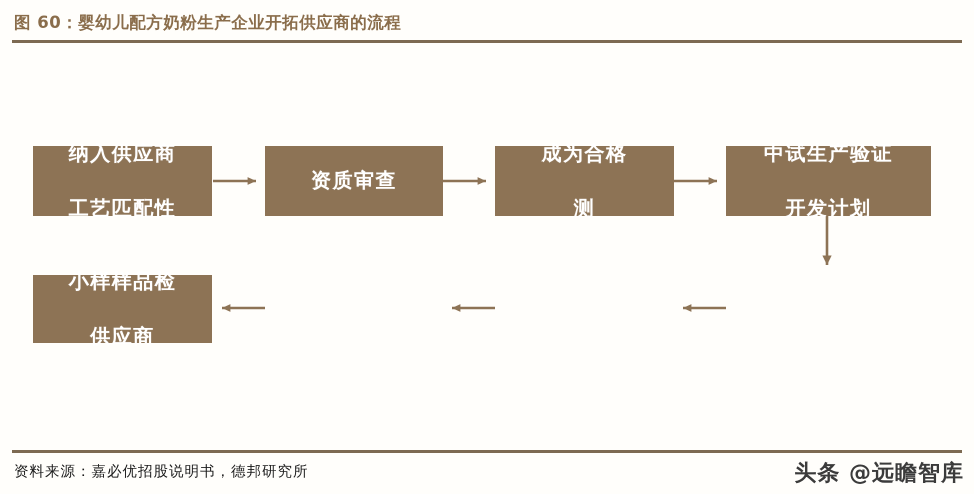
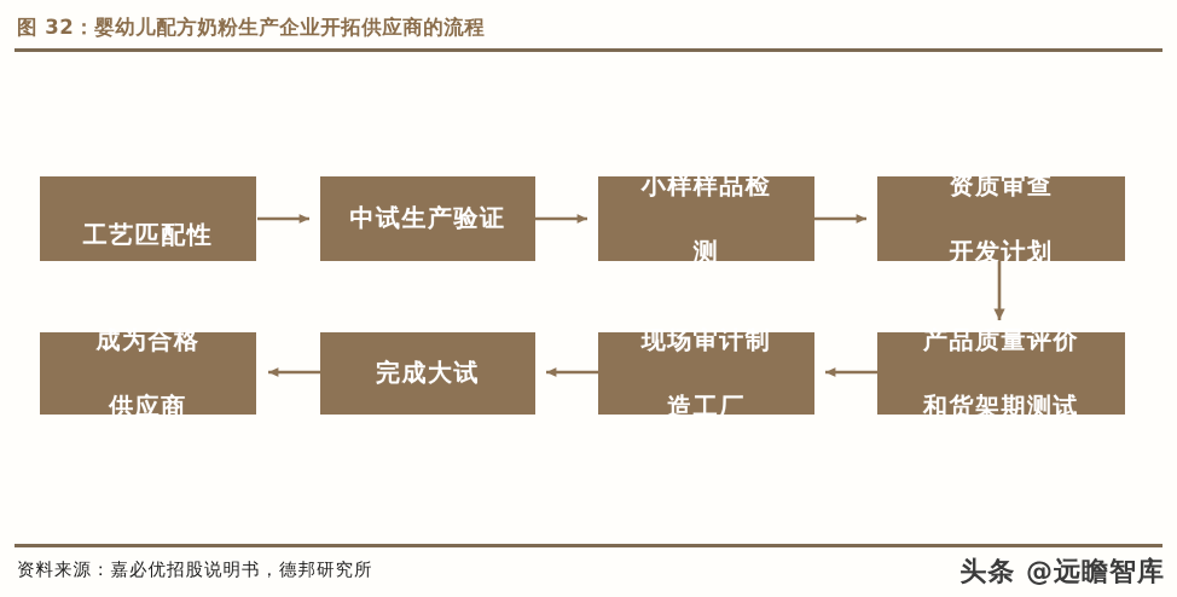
- 图 60：婴幼儿配方奶粉生产企业开拓供应商的流程
+ 图 32：婴幼儿配方奶粉生产企业开拓供应商的流程
- 纳入供应商
  工艺匹配性
- 资质审查
+ 中试生产验证
- 成为合格
+ 小样样品检
  测
- 中试生产验证
+ 资质审查
  开发计划
+ 产品质量评价
+ 和货架期测试
+ 现场审计制
+ 造工厂
+ 完成大试
- 小样样品检
+ 成为合格
  供应商
  资料来源：嘉必优招股说明书，德邦研究所
  头条 @远瞻智库
